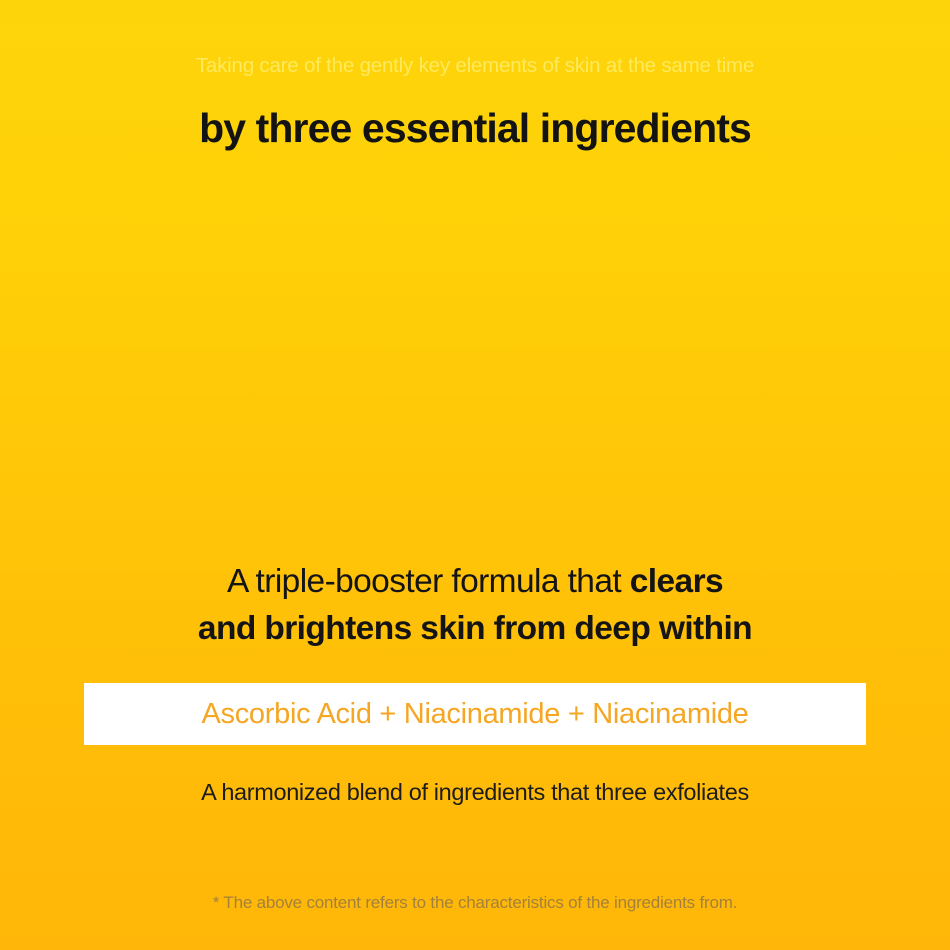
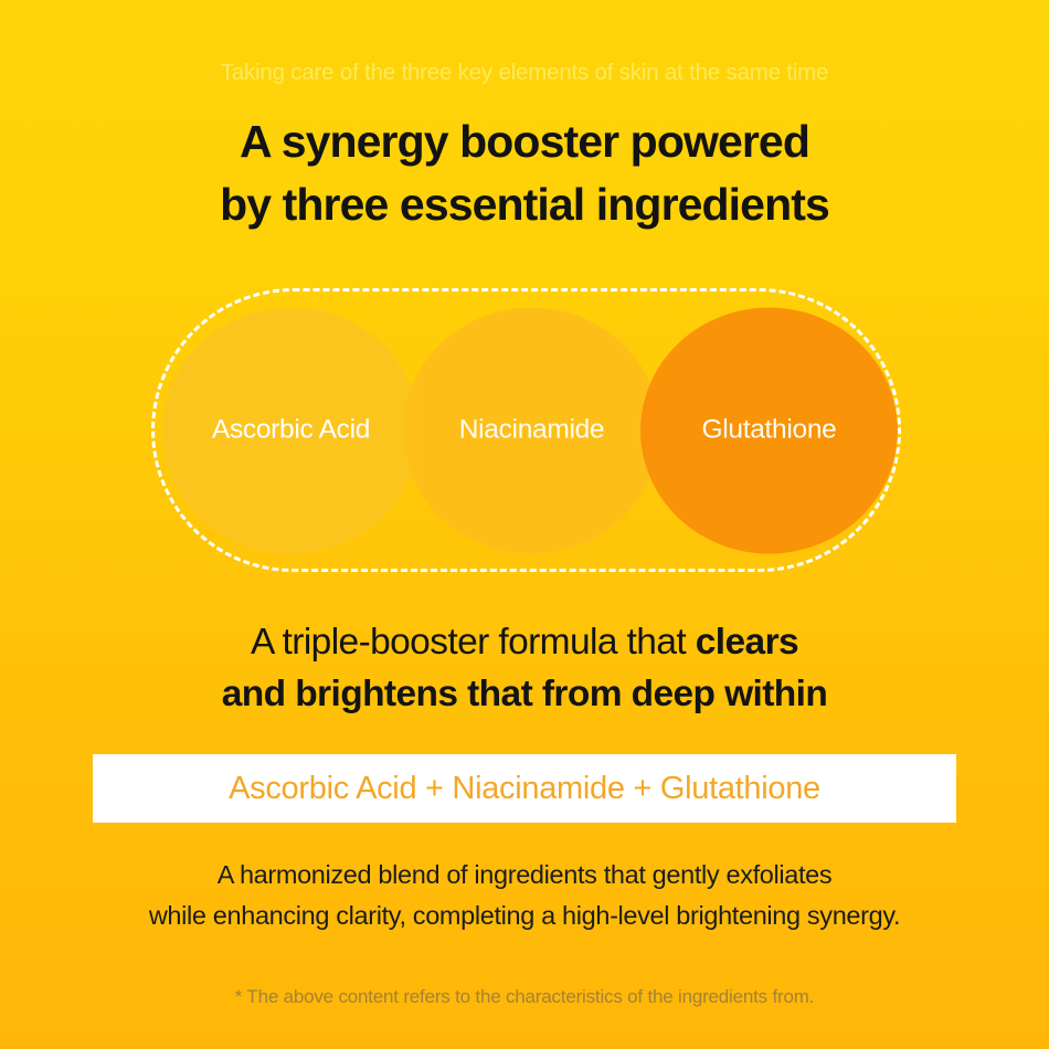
- Taking care of the gently key elements of skin at the same time
+ Taking care of the three key elements of skin at the same time
+ A synergy booster powered
  by three essential ingredients
+ Ascorbic Acid
+ Niacinamide
+ Glutathione
  A triple-booster formula that clears
- and brightens skin from deep within
+ and brightens that from deep within
- Ascorbic Acid + Niacinamide + Niacinamide
+ Ascorbic Acid + Niacinamide + Glutathione
- A harmonized blend of ingredients that three exfoliates
+ A harmonized blend of ingredients that gently exfoliates
+ while enhancing clarity, completing a high-level brightening synergy.
  * The above content refers to the characteristics of the ingredients from.
